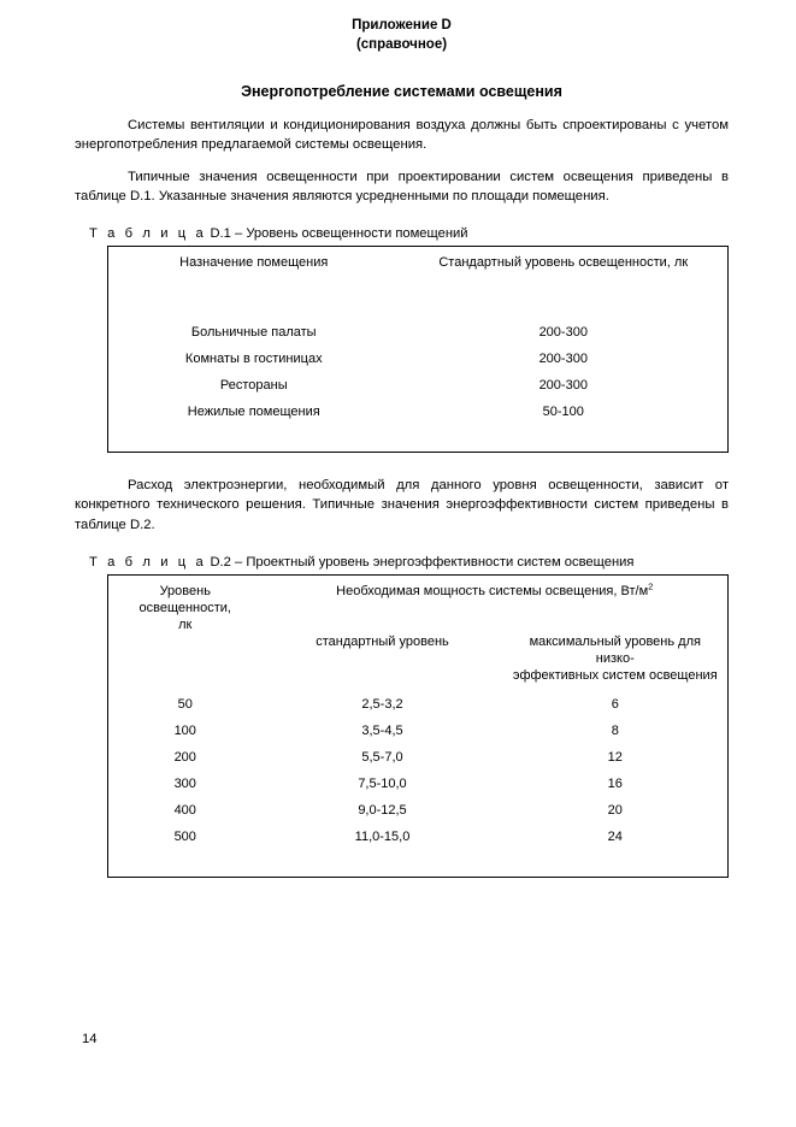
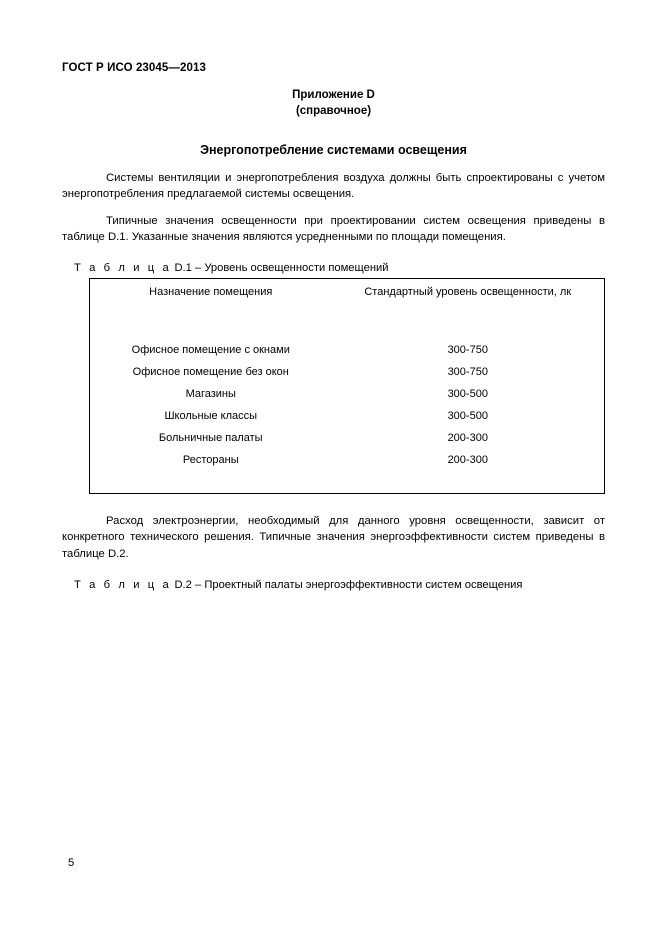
+ ГОСТ Р ИСО 23045—2013
  Приложение D
  (справочное)
  Энергопотребление системами освещения
- Системы вентиляции и кондиционирования воздуха должны быть спроектированы с учетом энергопотребления предлагаемой системы освещения.
+ Системы вентиляции и энергопотребления воздуха должны быть спроектированы с учетом энергопотребления предлагаемой системы освещения.
  Типичные значения освещенности при проектировании систем освещения приведены в таблице D.1. Указанные значения являются усредненными по площади помещения.
  Т а б л и ц а D.1 – Уровень освещенности помещений
  Назначение помещения	Стандартный уровень освещенности, лк
+ Офисное помещение с окнами	300-750
+ Офисное помещение без окон	300-750
+ Магазины	300-500
+ Школьные классы	300-500
  Больничные палаты	200-300
- Комнаты в гостиницах	200-300
  Рестораны	200-300
- Нежилые помещения	50-100
  Расход электроэнергии, необходимый для данного уровня освещенности, зависит от конкретного технического решения. Типичные значения энергоэффективности систем приведены в таблице D.2.
- Т а б л и ц а D.2 – Проектный уровень энергоэффективности систем освещения
+ Т а б л и ц а D.2 – Проектный палаты энергоэффективности систем освещения
- Уровень освещенности, лк	Необходимая мощность системы освещения, Вт/м2
- стандартный уровень	максимальный уровень для низко- эффективных систем освещения
- 50	2,5-3,2	6
- 100	3,5-4,5	8
- 200	5,5-7,0	12
- 300	7,5-10,0	16
- 400	9,0-12,5	20
- 500	11,0-15,0	24
- 14
+ 5
